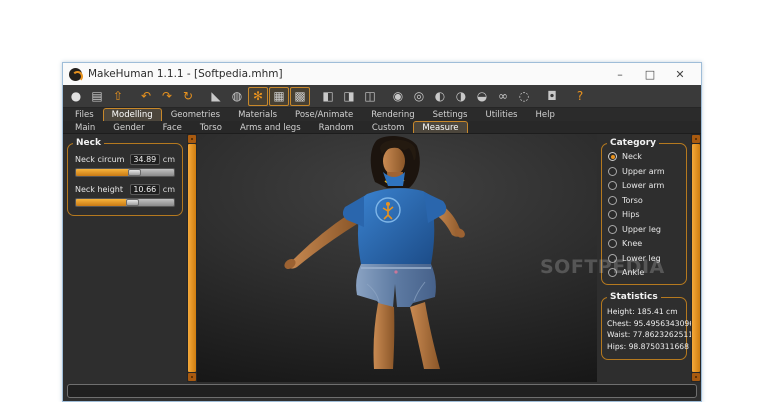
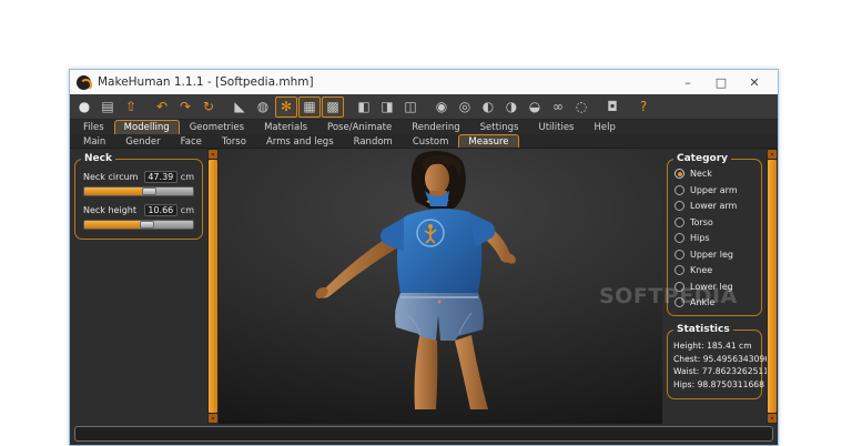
  MakeHuman 1.1.1 - [Softpedia.mhm]
  –
  □
  ✕
  ●
  ▤
  ⇧
  ↶
  ↷
  ↻
  ◣
  ◍
  ✻
  ▦
  ▩
  ◧
  ◨
  ◫
  ◉
  ◎
  ◐
  ◑
  ◒
  ∞
  ◌
  ◘
  ?
  Files
  Modelling
  Geometries
  Materials
  Pose/Animate
  Rendering
  Settings
  Utilities
  Help
  Main
  Gender
  Face
  Torso
  Arms and legs
  Random
  Custom
  Measure
  Neck
  Neck circum
- 34.89
+ 47.39
  cm
  Neck height
  10.66
  cm
  Category
  Neck
  Upper arm
  Lower arm
  Torso
  Hips
  Upper leg
  Knee
  Lower leg
  Ankle
  Statistics
  Height: 185.41 cm
  Chest: 95.495634309
  Waist: 77.862326251
  Hips: 98.8750311668
  SOFTPEDIA
